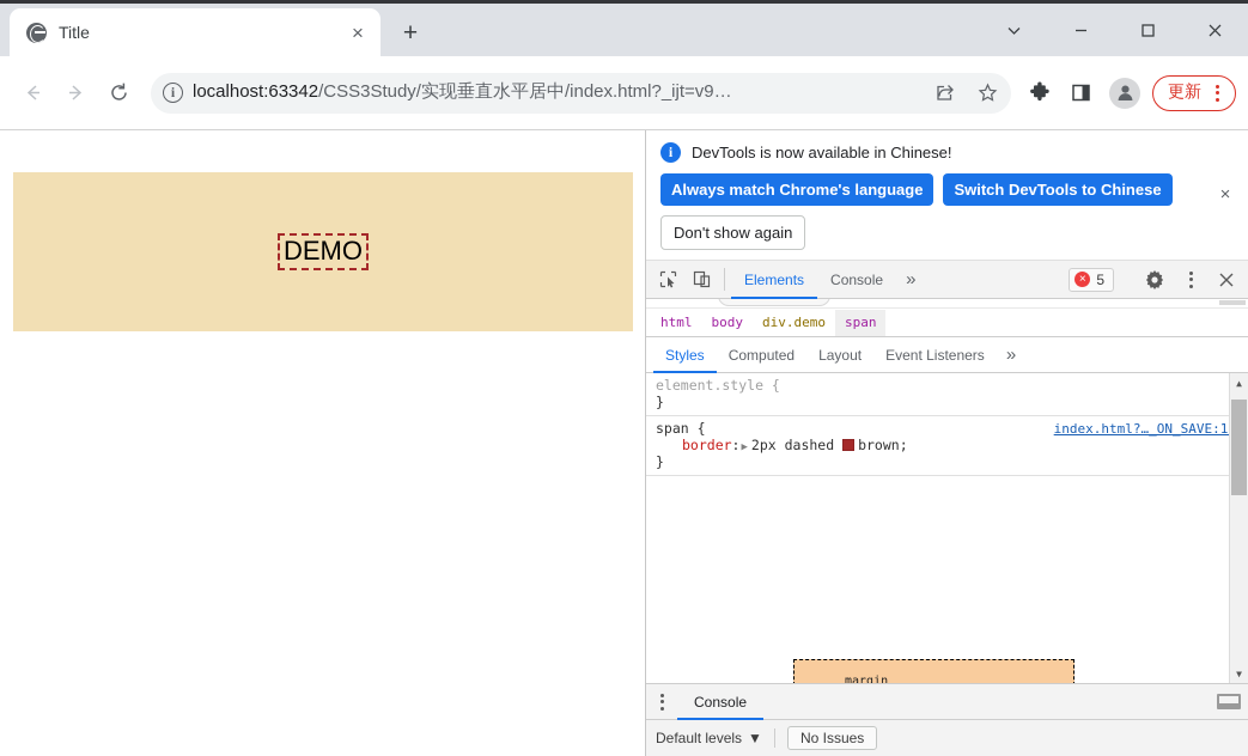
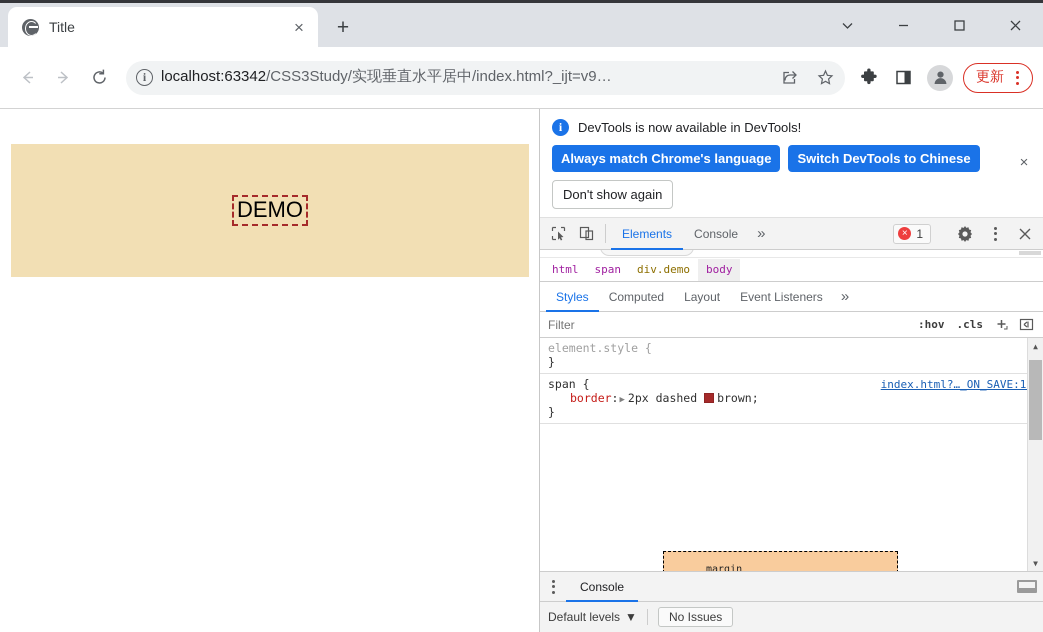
  Title
  ×
  +
  i
  localhost:63342/CSS3Study/实现垂直水平居中/index.html?_ijt=v9…
  更新
  DEMO
  i
- DevTools is now available in Chinese!
+ DevTools is now available in DevTools!
  Always match Chrome's language
  Switch DevTools to Chinese
  Don't show again
  ×
  Elements
  Console
  »
  ×
- 5
+ 1
  html
- body
+ span
  div.demo
- span
+ body
  Styles
  Computed
  Layout
  Event Listeners
  »
+ Filter
+ :hov
+ .cls
  element.style {
  }
  span {
  index.html?…_ON_SAVE:1
  border:▶ 2px dashed brown;
  }
  margin
  ▲
  ▼
  Console
  Default levels
  ▼
  No Issues
